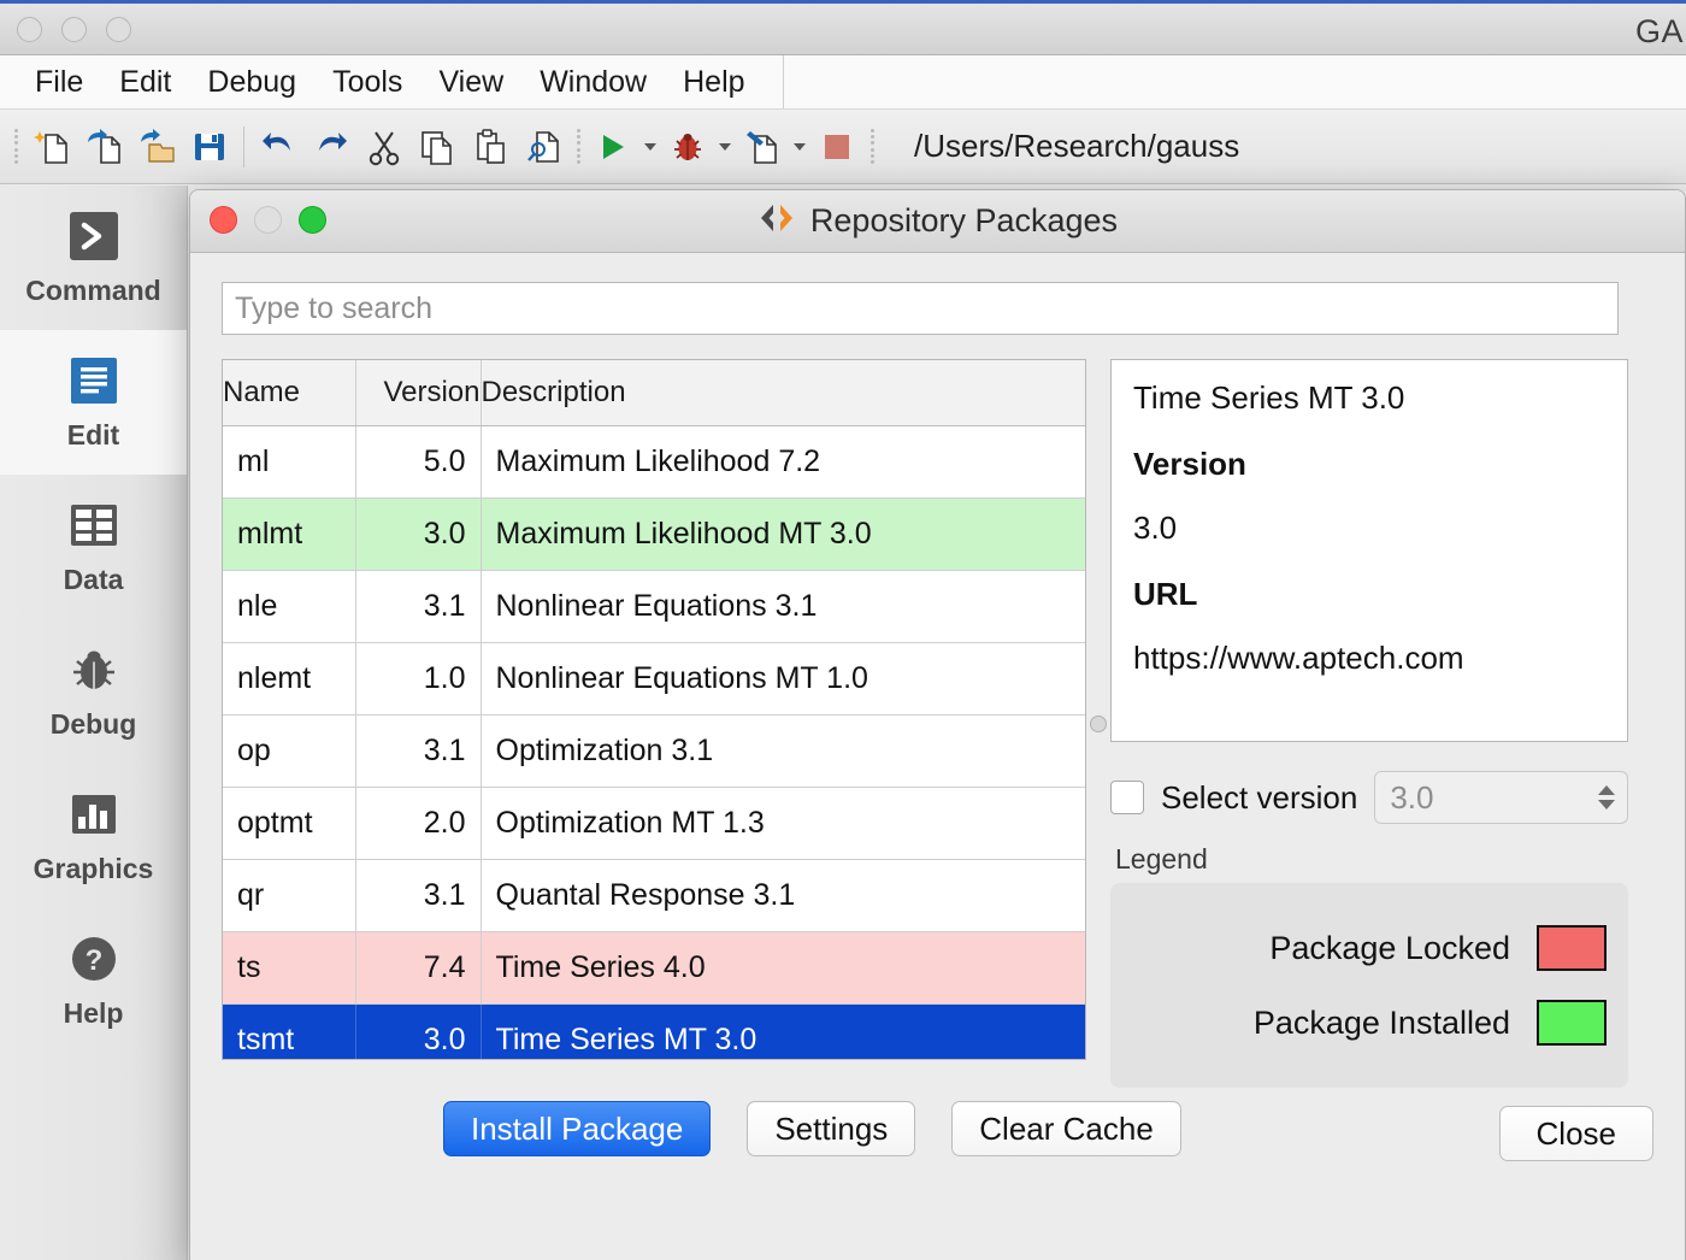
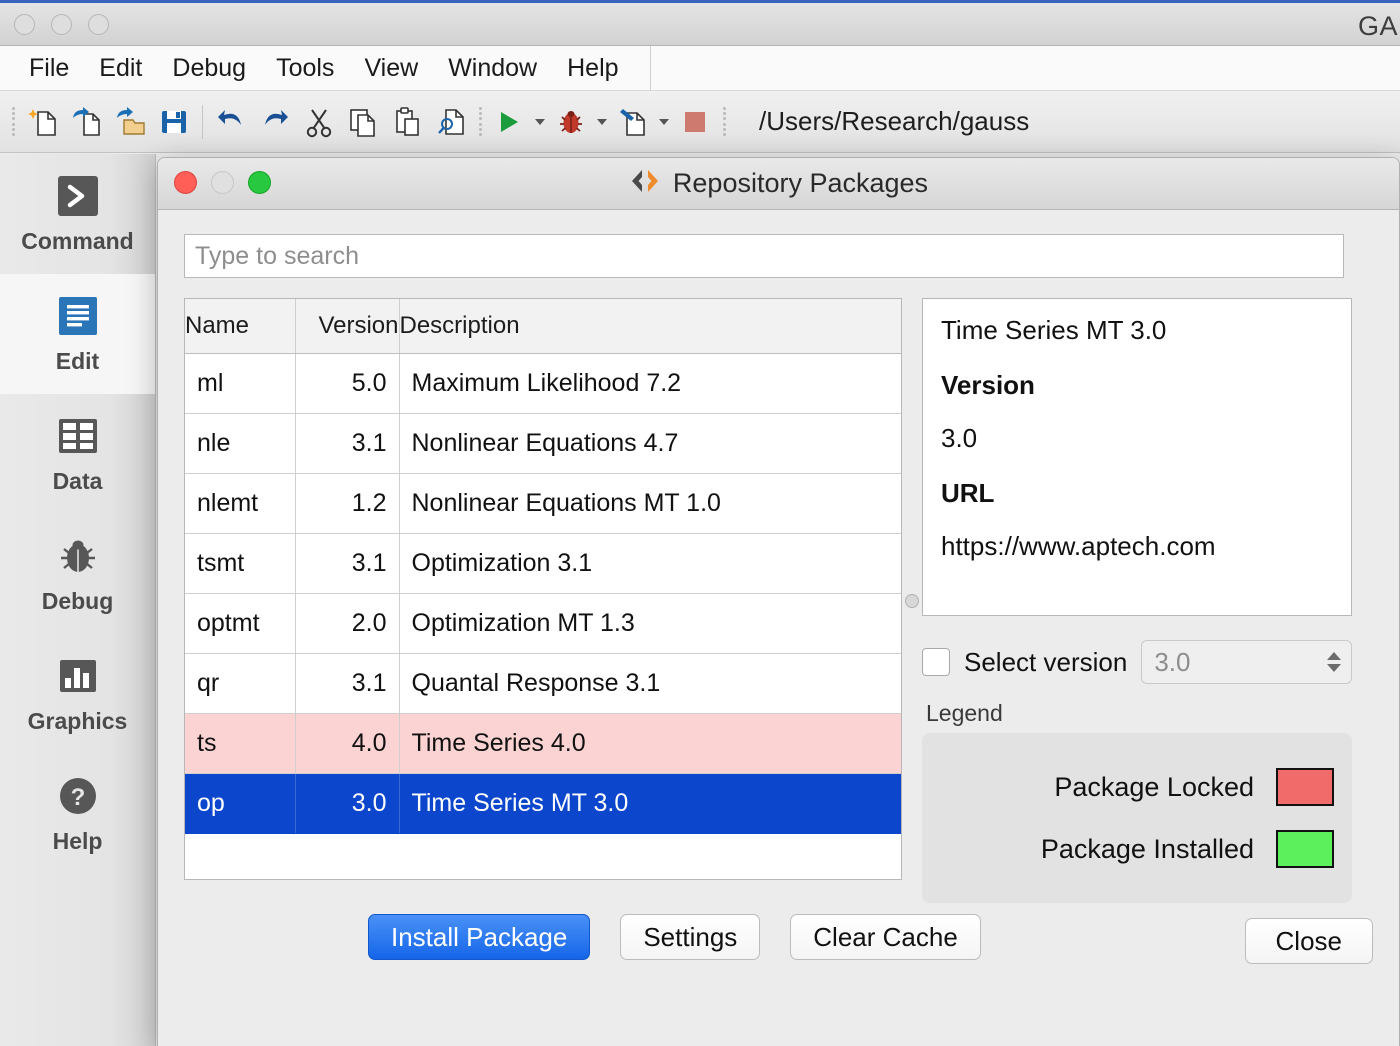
  GA
  File
  Edit
  Debug
  Tools
  View
  Window
  Help
  /Users/Research/gauss
  Command
  Edit
  Data
  Debug
  Graphics
  ?
  Help
  Repository Packages
  Type to search
  Name	Version	Description
  ml	5.0	Maximum Likelihood 7.2
- mlmt	3.0	Maximum Likelihood MT 3.0
- nle	3.1	Nonlinear Equations 3.1
+ nle	3.1	Nonlinear Equations 4.7
- nlemt	1.0	Nonlinear Equations MT 1.0
+ nlemt	1.2	Nonlinear Equations MT 1.0
- op	3.1	Optimization 3.1
+ tsmt	3.1	Optimization 3.1
  optmt	2.0	Optimization MT 1.3
  qr	3.1	Quantal Response 3.1
- ts	7.4	Time Series 4.0
+ ts	4.0	Time Series 4.0
- tsmt	3.0	Time Series MT 3.0
+ op	3.0	Time Series MT 3.0
  Time Series MT 3.0
  Version
  3.0
  URL
  https://www.aptech.com
  Select version
  3.0
  Legend
  Package Locked
  Package Installed
  Install Package
  Settings
  Clear Cache
  Close
